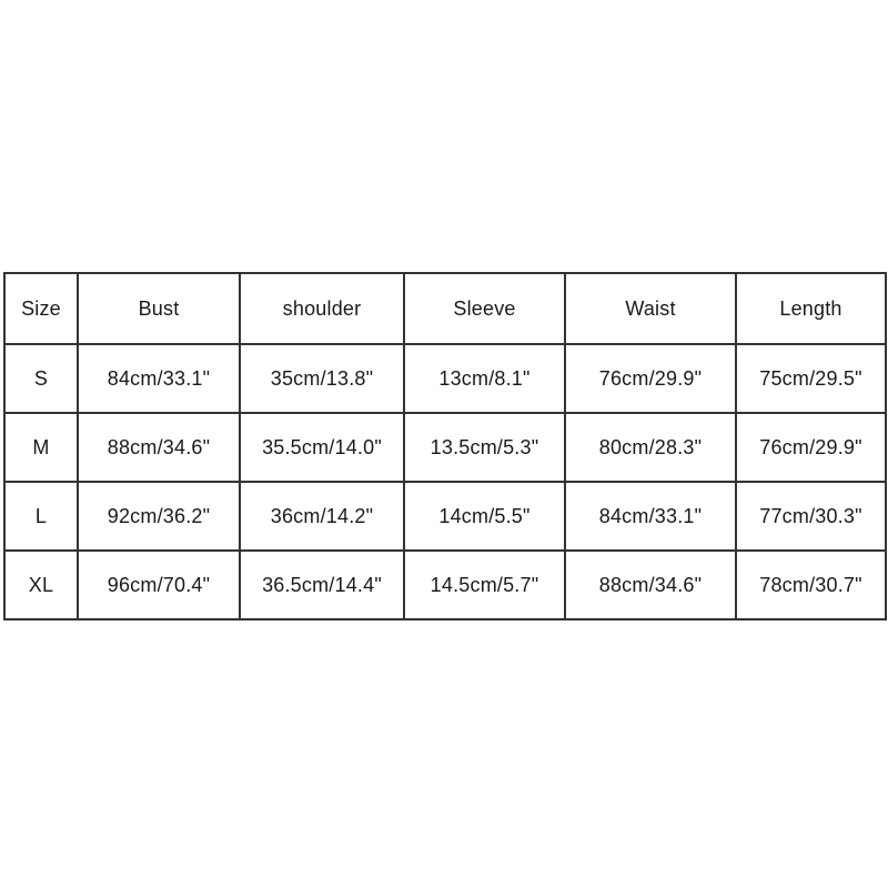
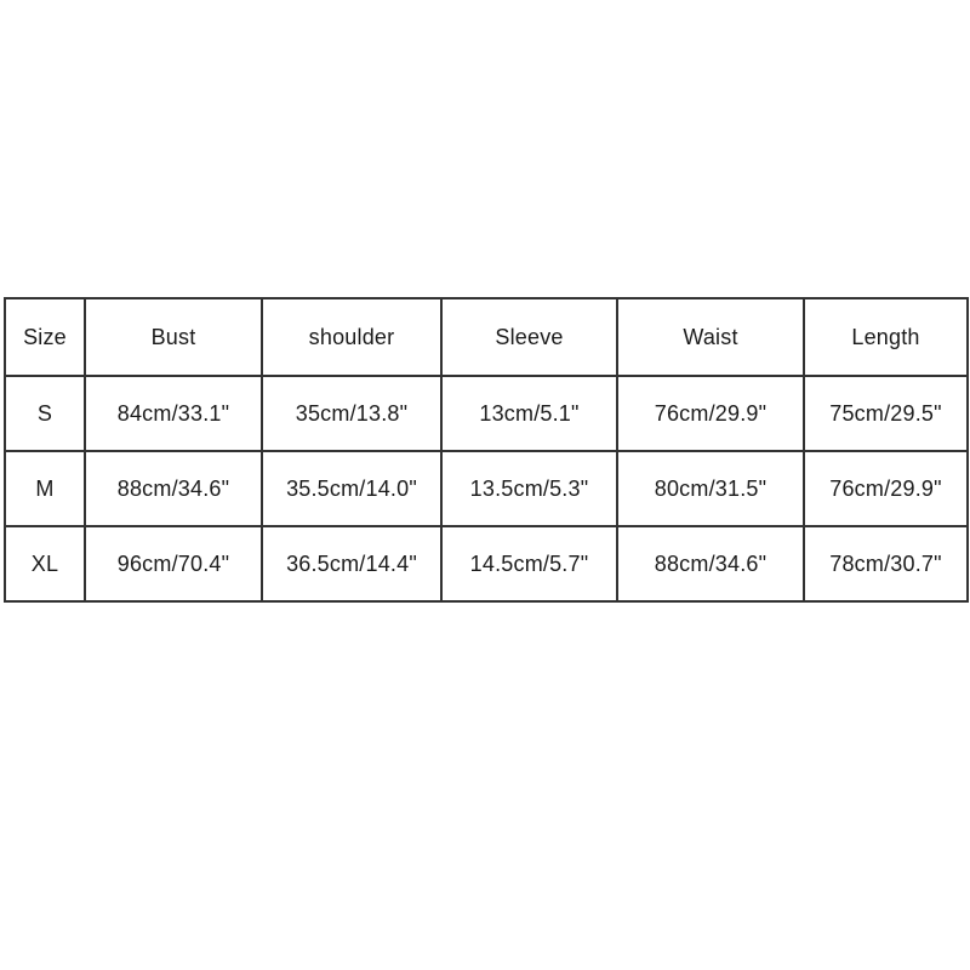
  Size	Bust	shoulder	Sleeve	Waist	Length
- S	84cm/33.1"	35cm/13.8"	13cm/8.1"	76cm/29.9"	75cm/29.5"
+ S	84cm/33.1"	35cm/13.8"	13cm/5.1"	76cm/29.9"	75cm/29.5"
- M	88cm/34.6"	35.5cm/14.0"	13.5cm/5.3"	80cm/28.3"	76cm/29.9"
+ M	88cm/34.6"	35.5cm/14.0"	13.5cm/5.3"	80cm/31.5"	76cm/29.9"
- L	92cm/36.2"	36cm/14.2"	14cm/5.5"	84cm/33.1"	77cm/30.3"
  XL	96cm/70.4"	36.5cm/14.4"	14.5cm/5.7"	88cm/34.6"	78cm/30.7"
